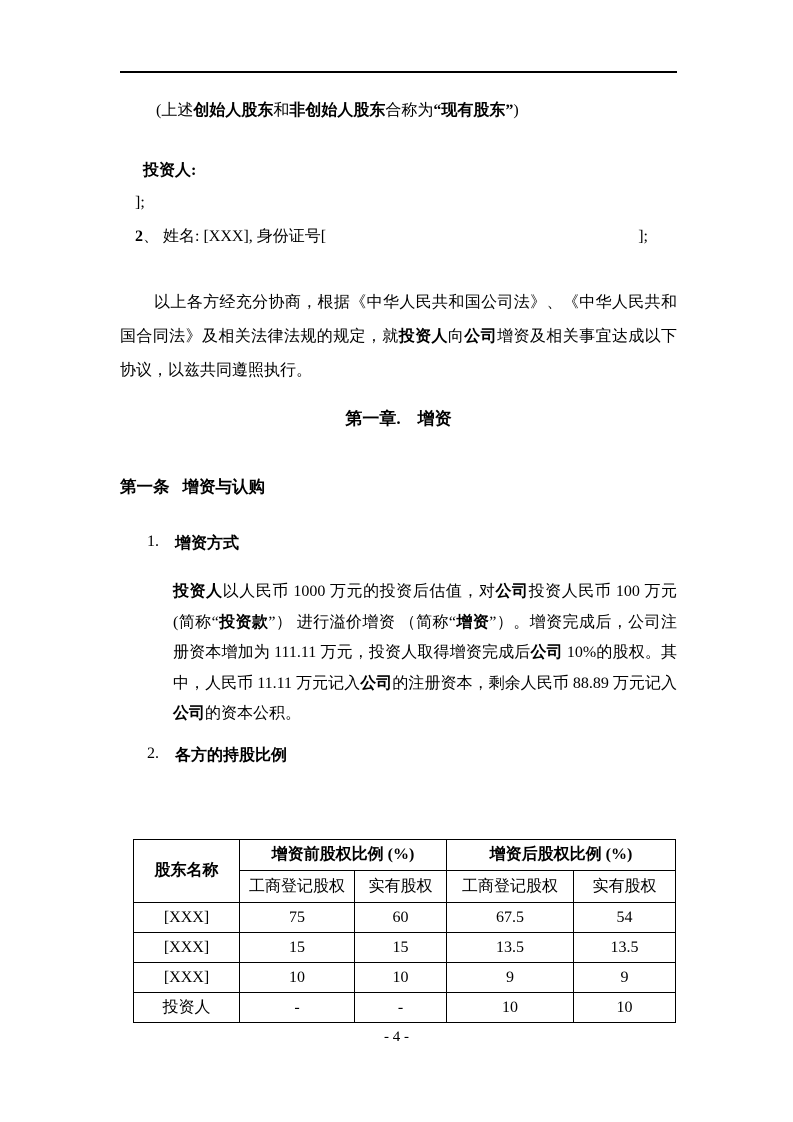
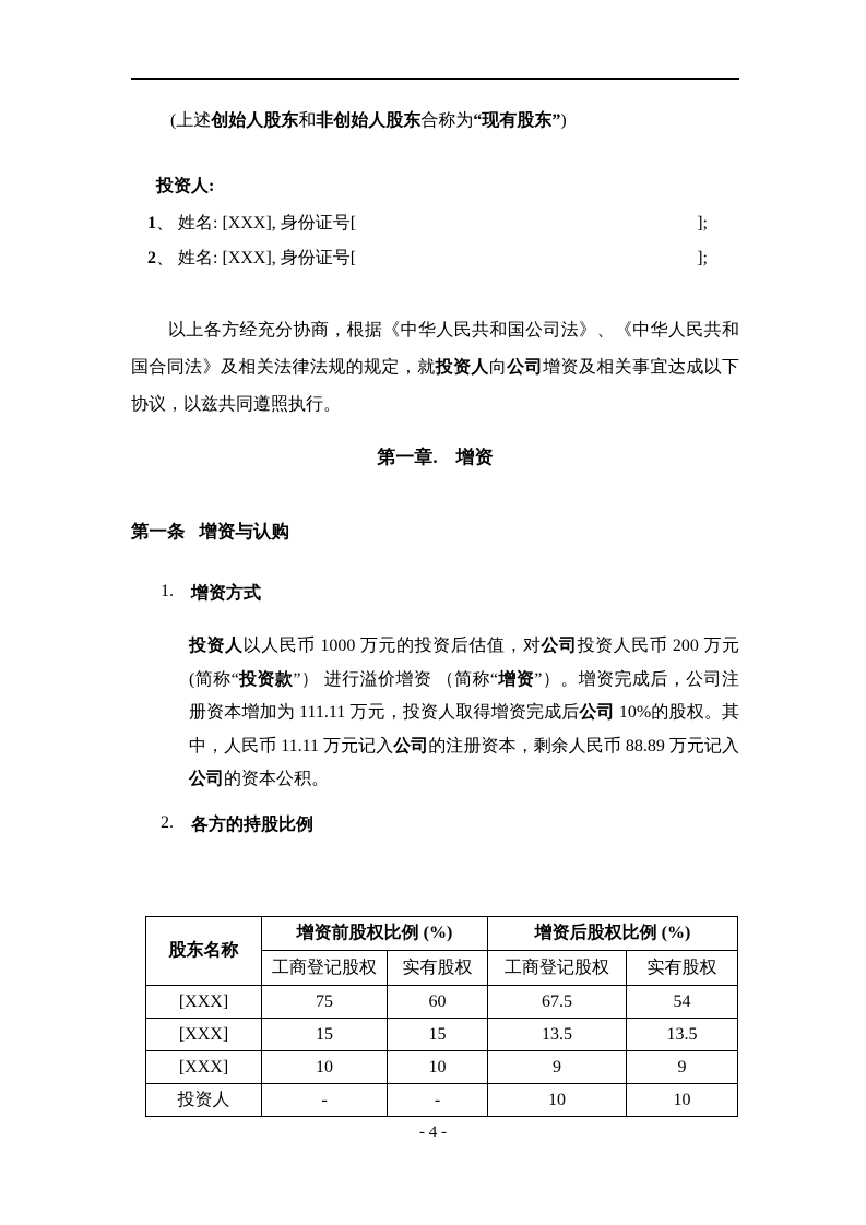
  (上述创始人股东和非创始人股东合称为“现有股东”)
  投资人:
+ 1、 姓名: [XXX], 身份证号[
  ];
  2、 姓名: [XXX], 身份证号[
  ];
  以上各方经充分协商，根据《中华人民共和国公司法》、《中华人民共和国合同法》及相关法律法规的规定，就投资人向公司增资及相关事宜达成以下协议，以兹共同遵照执行。
  第一章. 增资
  第一条
  增资与认购
  1.
  增资方式
- 投资人以人民币 1000 万元的投资后估值，对公司投资人民币 100 万元(简称“投资款”） 进行溢价增资 （简称“增资”）。增资完成后，公司注册资本增加为 111.11 万元，投资人取得增资完成后公司 10%的股权。其中，人民币 11.11 万元记入公司的注册资本，剩余人民币 88.89 万元记入公司的资本公积。
+ 投资人以人民币 1000 万元的投资后估值，对公司投资人民币 200 万元(简称“投资款”） 进行溢价增资 （简称“增资”）。增资完成后，公司注册资本增加为 111.11 万元，投资人取得增资完成后公司 10%的股权。其中，人民币 11.11 万元记入公司的注册资本，剩余人民币 88.89 万元记入公司的资本公积。
  2.
  各方的持股比例
  股东名称	增资前股权比例 (%)	增资后股权比例 (%)
  工商登记股权	实有股权	工商登记股权	实有股权
  [XXX]	75	60	67.5	54
  [XXX]	15	15	13.5	13.5
  [XXX]	10	10	9	9
  投资人	-	-	10	10
  - 4 -
